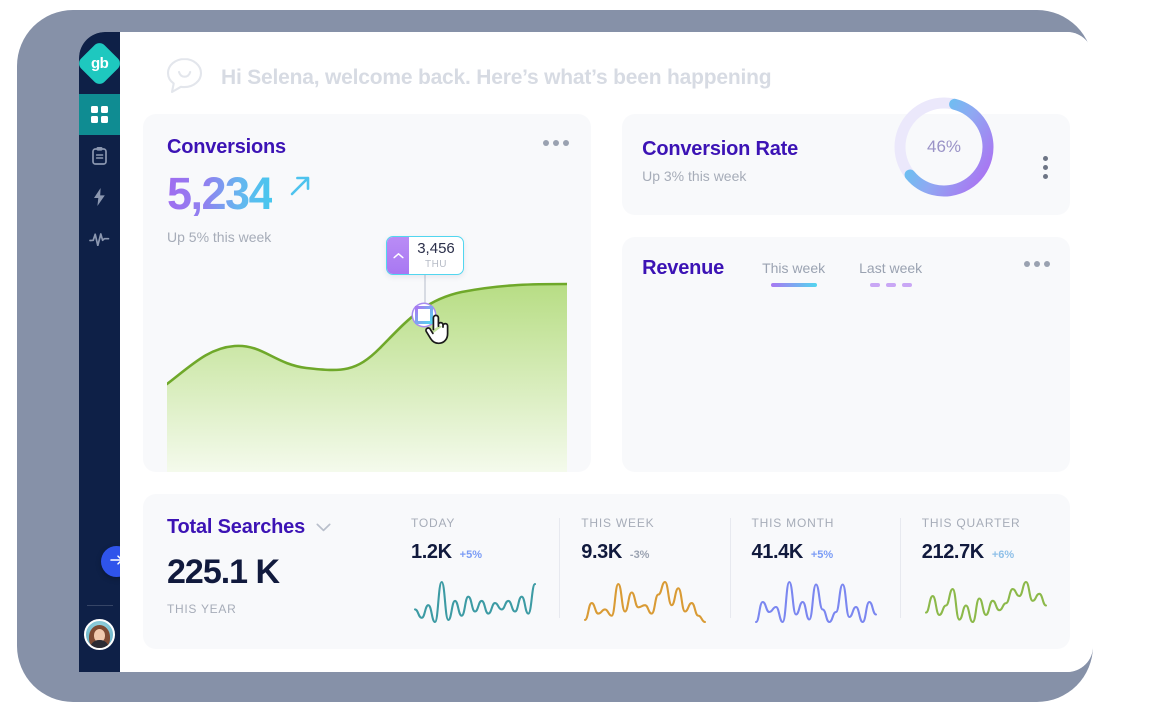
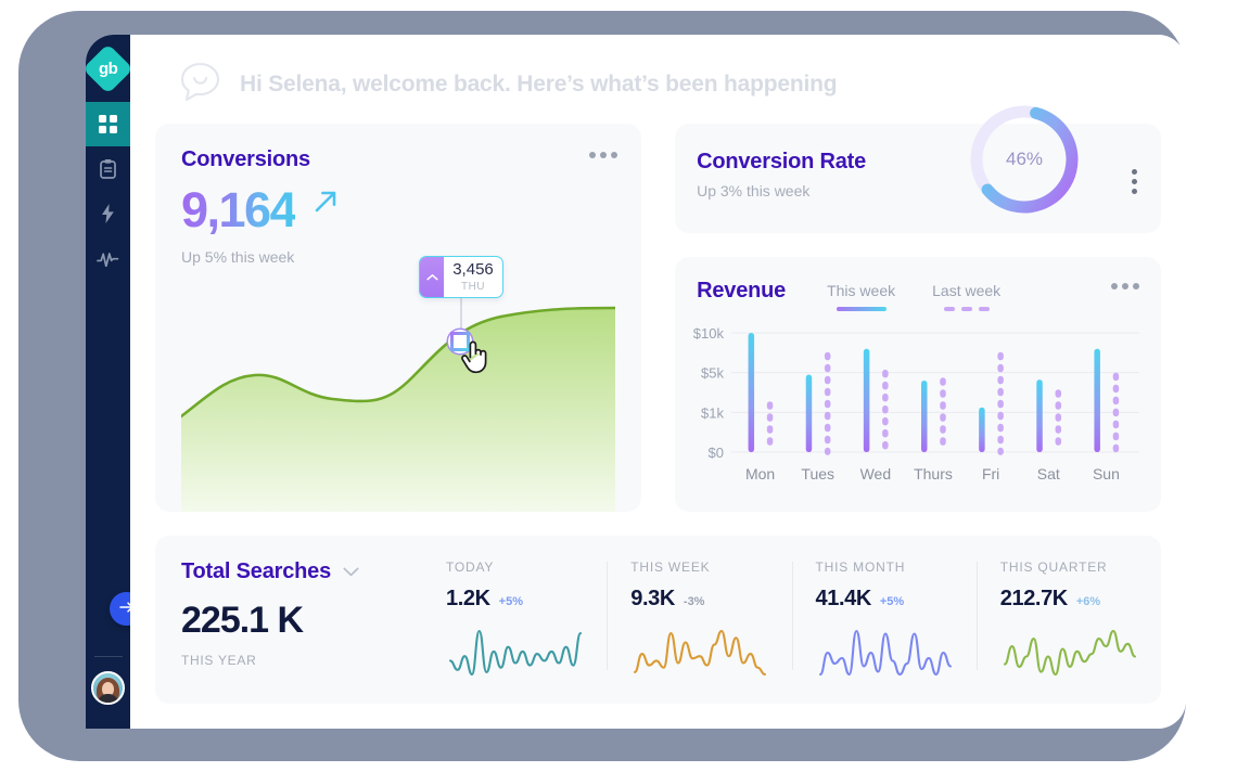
  Hi Selena, welcome back. Here’s what’s been happening
  Conversions
- 5,234
+ 9,164
  Up 5% this week
  3,456
  THU
  Conversion Rate
  Up 3% this week
  46%
  Revenue
  This week
  Last week
+ $0
+ $1k
+ $5k
+ $10k
+ Mon
+ Tues
+ Wed
+ Thurs
+ Fri
+ Sat
+ Sun
  Total Searches
  225.1 K
  THIS YEAR
  TODAY
  1.2K
  +5%
  THIS WEEK
  9.3K
  -3%
  THIS MONTH
  41.4K
  +5%
  THIS QUARTER
  212.7K
  +6%
